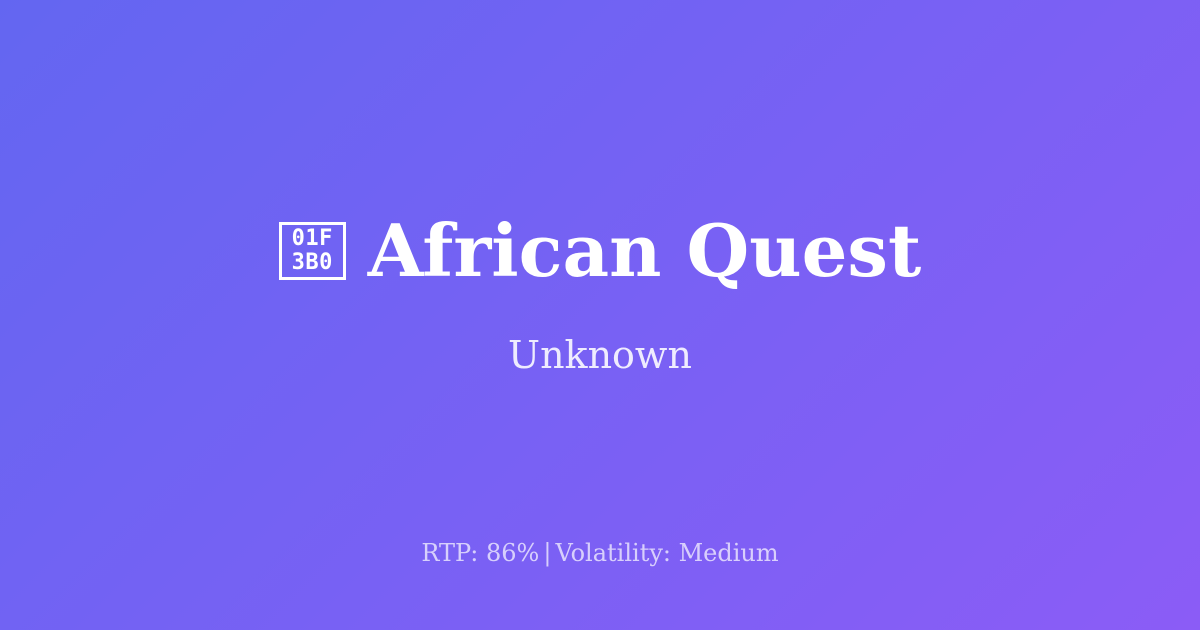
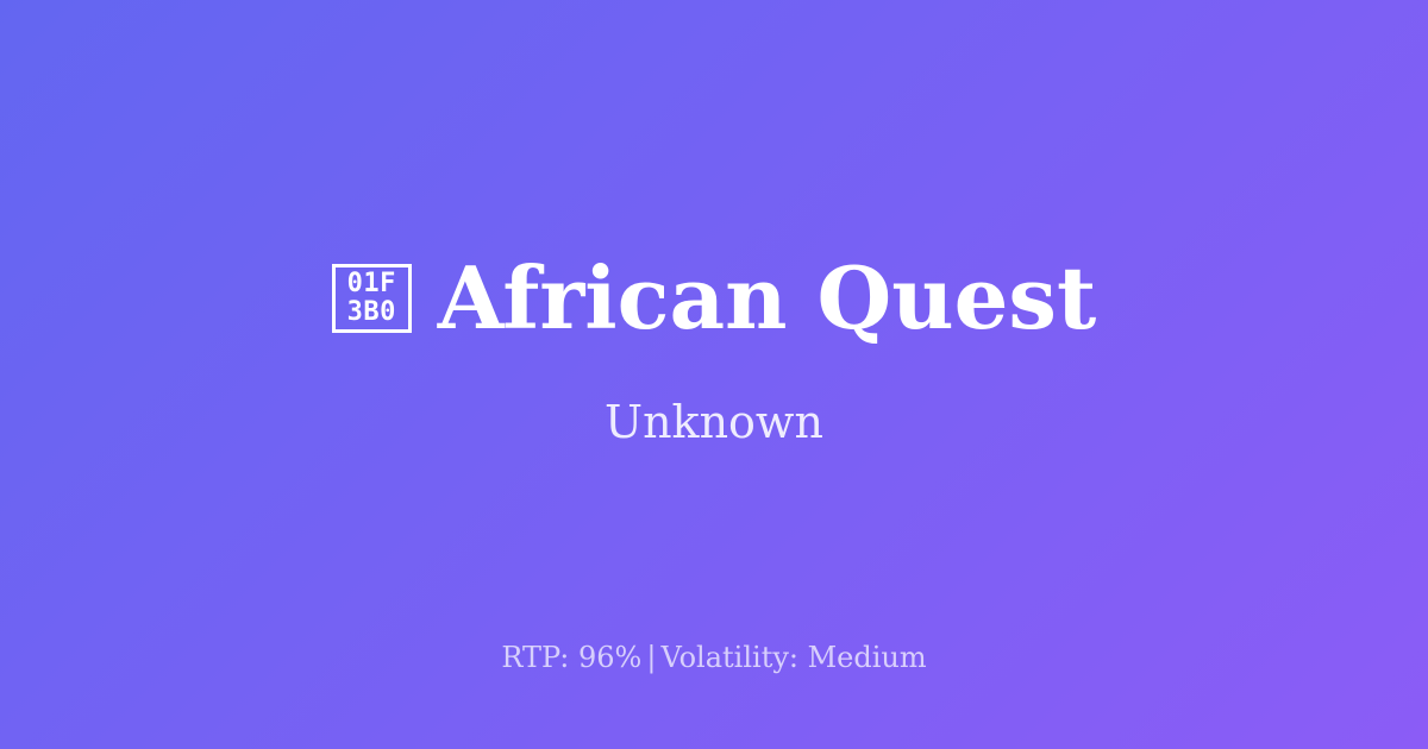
  01F
  3B0
  African Quest
  Unknown
- RTP: 86% | Volatility: Medium
+ RTP: 96% | Volatility: Medium
